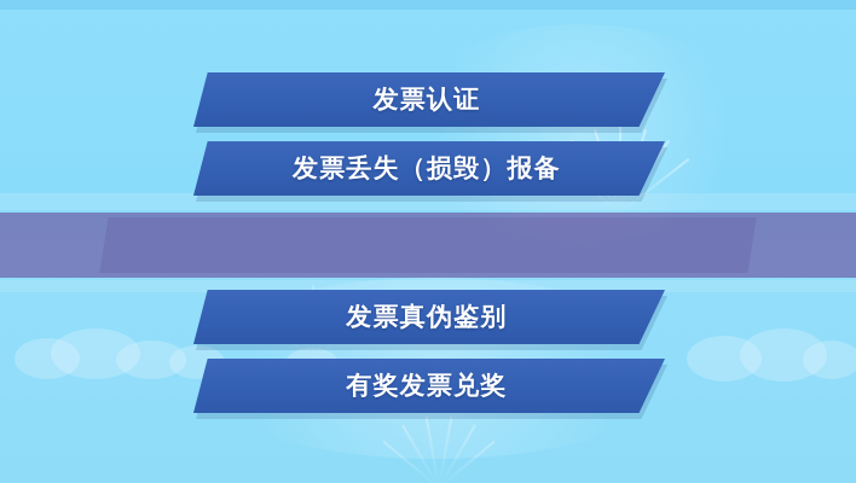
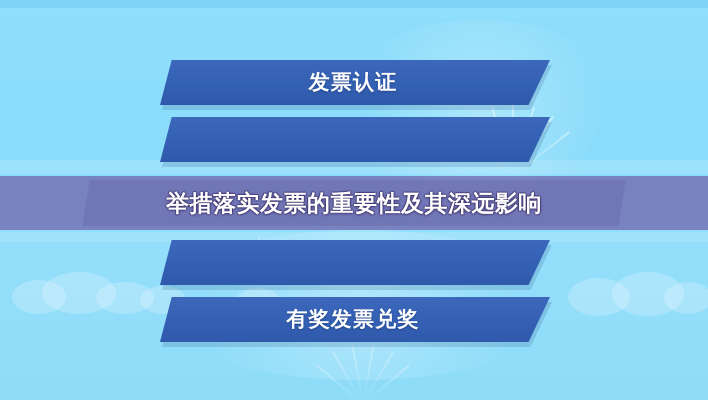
  发票认证
- 发票丢失（损毁）报备
- 发票真伪鉴别
  有奖发票兑奖
+ 举措落实发票的重要性及其深远影响
